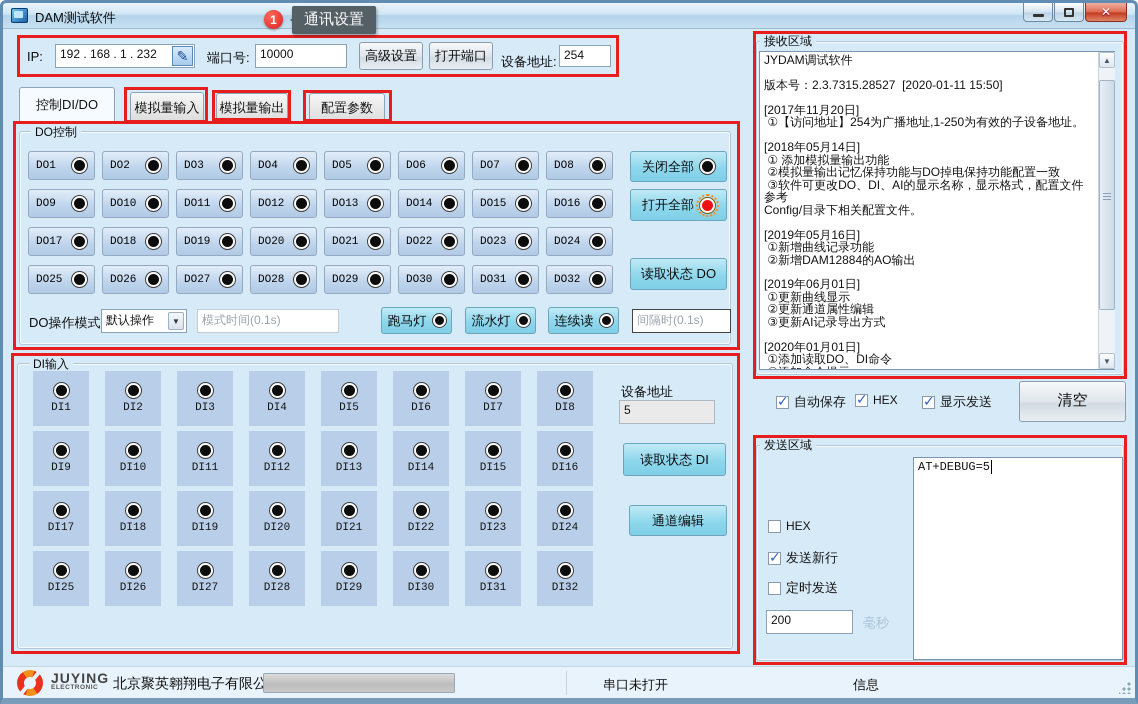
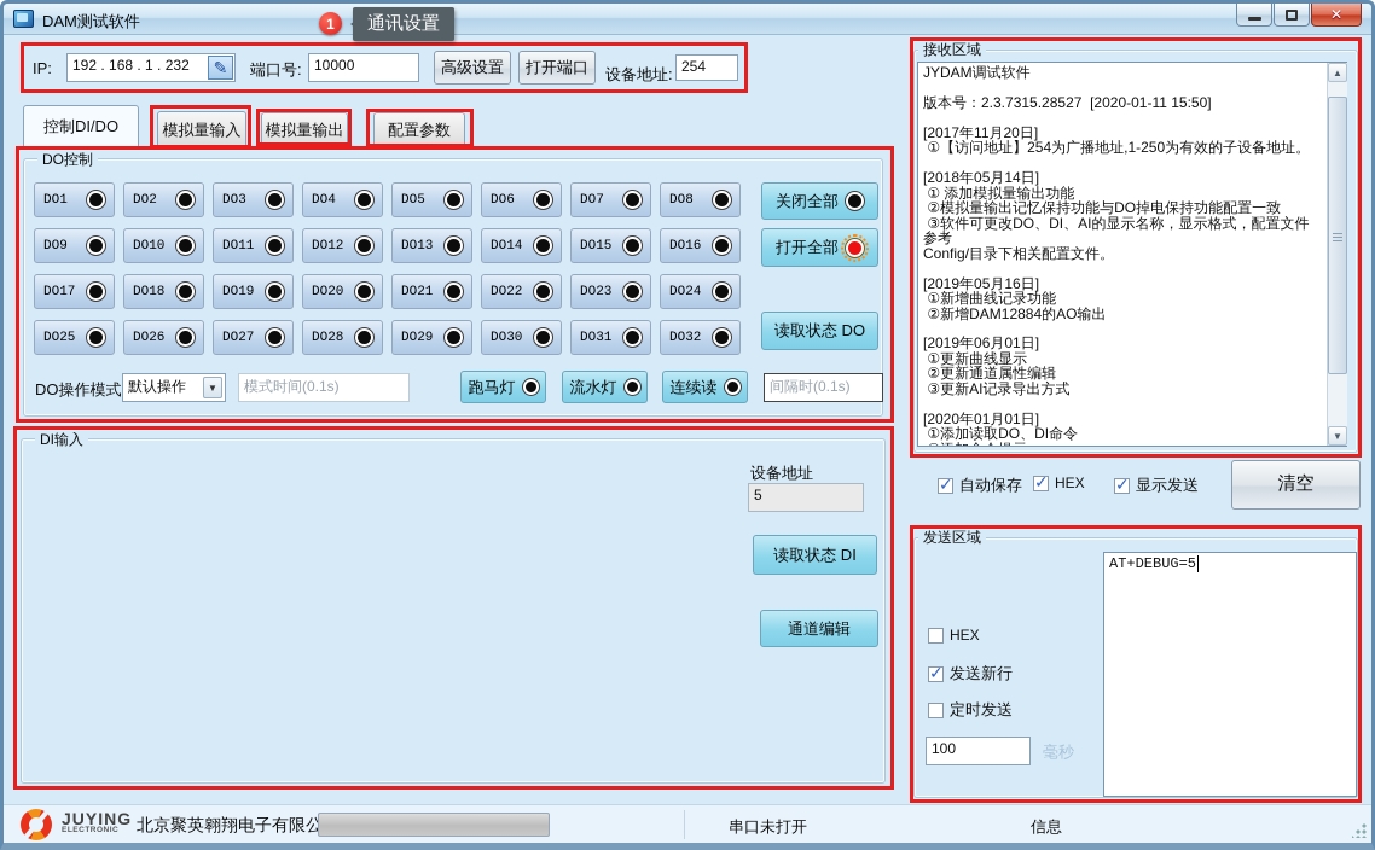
  DAM测试软件
  ✕
  1
  通讯设置
  IP:
  192 . 168 . 1 . 232
  ✎
  端口号:
  10000
  高级设置
  打开端口
  设备地址:
  254
  控制DI/DO
  模拟量输入
  模拟量输出
  配置参数
  DO控制
  DO1
  DO2
  DO3
  DO4
  DO5
  DO6
  DO7
  DO8
  DO9
  DO10
  DO11
  DO12
  DO13
  DO14
  DO15
  DO16
  DO17
  DO18
  DO19
  DO20
  DO21
  DO22
  DO23
  DO24
  DO25
  DO26
  DO27
  DO28
  DO29
  DO30
  DO31
  DO32
  关闭全部
  打开全部
  读取状态 DO
  DO操作模式
  默认操作
  ▼
  模式时间(0.1s)
  跑马灯
  流水灯
  连续读
  间隔时(0.1s)
  DI输入
- DI1
- DI2
- DI3
- DI4
- DI5
- DI6
- DI7
- DI8
- DI9
- DI10
- DI11
- DI12
- DI13
- DI14
- DI15
- DI16
- DI17
- DI18
- DI19
- DI20
- DI21
- DI22
- DI23
- DI24
- DI25
- DI26
- DI27
- DI28
- DI29
- DI30
- DI31
- DI32
  设备地址
  5
  读取状态 DI
  通道编辑
  接收区域
  JYDAM调试软件
  版本号：2.3.7315.28527 [2020-01-11 15:50]
  [2017年11月20日]
  ①【访问地址】254为广播地址,1-250为有效的子设备地址。
  [2018年05月14日]
  ① 添加模拟量输出功能
  ②模拟量输出记忆保持功能与DO掉电保持功能配置一致
  ③软件可更改DO、DI、AI的显示名称，显示格式，配置文件参考
  Config/目录下相关配置文件。
  [2019年05月16日]
  ①新增曲线记录功能
  ②新增DAM12884的AO输出
  [2019年06月01日]
  ①更新曲线显示
  ②更新通道属性编辑
  ③更新AI记录导出方式
  [2020年01月01日]
  ①添加读取DO、DI命令
  ▲
  ▼
  自动保存
  HEX
  显示发送
  清空
  发送区域
  HEX
  发送新行
  定时发送
- 200
+ 100
  毫秒
  AT+DEBUG=5
  JUYING
  北京聚英翱翔电子有限公
  串口未打开
  信息
